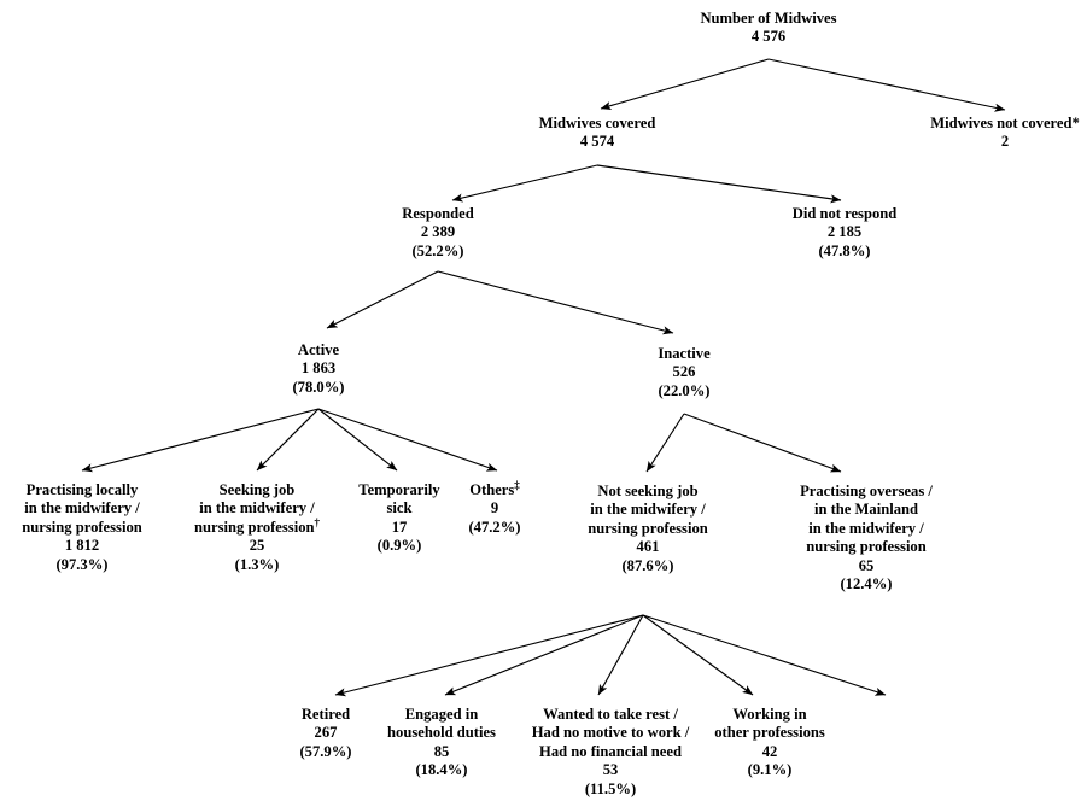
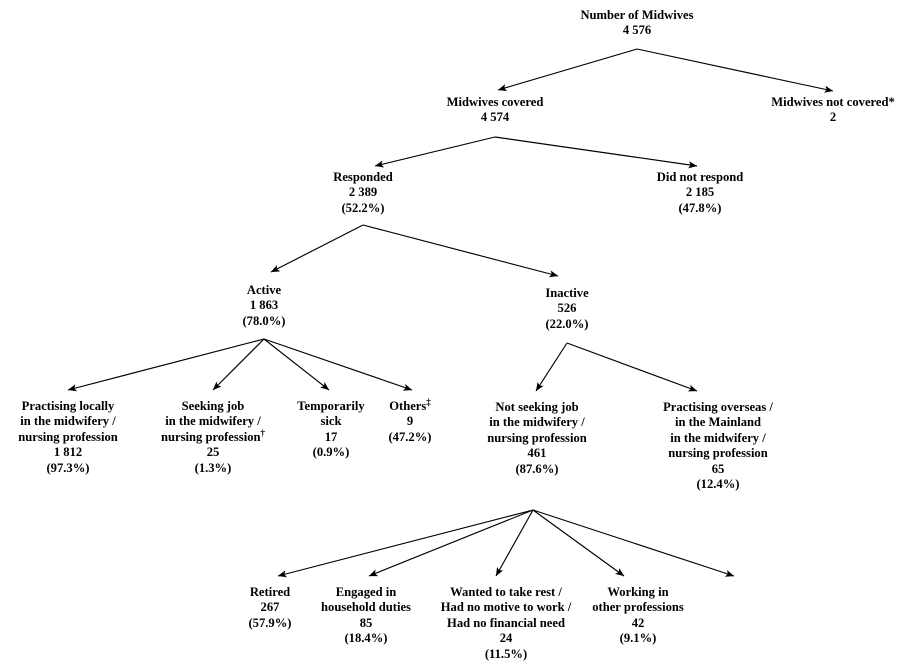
  Number of Midwives
  4 576
  Midwives covered
  4 574
  Midwives not covered*
  2
  Responded
  2 389
  (52.2%)
  Did not respond
  2 185
  (47.8%)
  Active
  1 863
  (78.0%)
  Inactive
  526
  (22.0%)
  Practising locally
  in the midwifery /
  nursing profession
  1 812
  (97.3%)
  Seeking job
  in the midwifery /
  nursing profession†
  25
  (1.3%)
  Temporarily
  sick
  17
  (0.9%)
  Others‡
  9
  (47.2%)
  Not seeking job
  in the midwifery /
  nursing profession
  461
  (87.6%)
  Practising overseas /
  in the Mainland
  in the midwifery /
  nursing profession
  65
  (12.4%)
  Retired
  267
  (57.9%)
  Engaged in
  household duties
  85
  (18.4%)
  Wanted to take rest /
  Had no motive to work /
  Had no financial need
- 53
+ 24
  (11.5%)
  Working in
  other professions
  42
  (9.1%)
